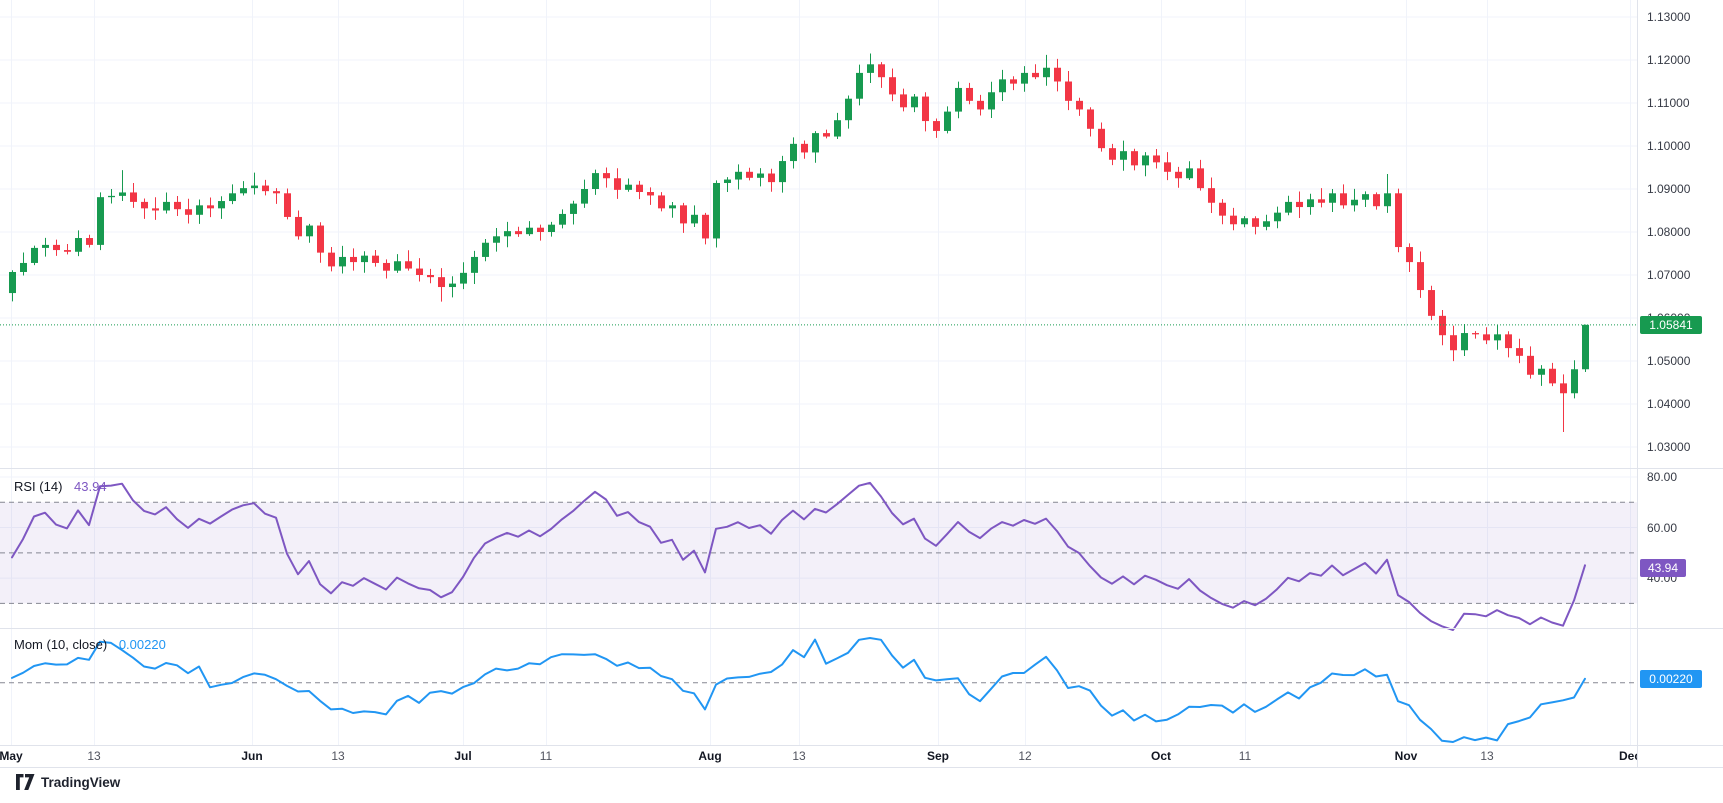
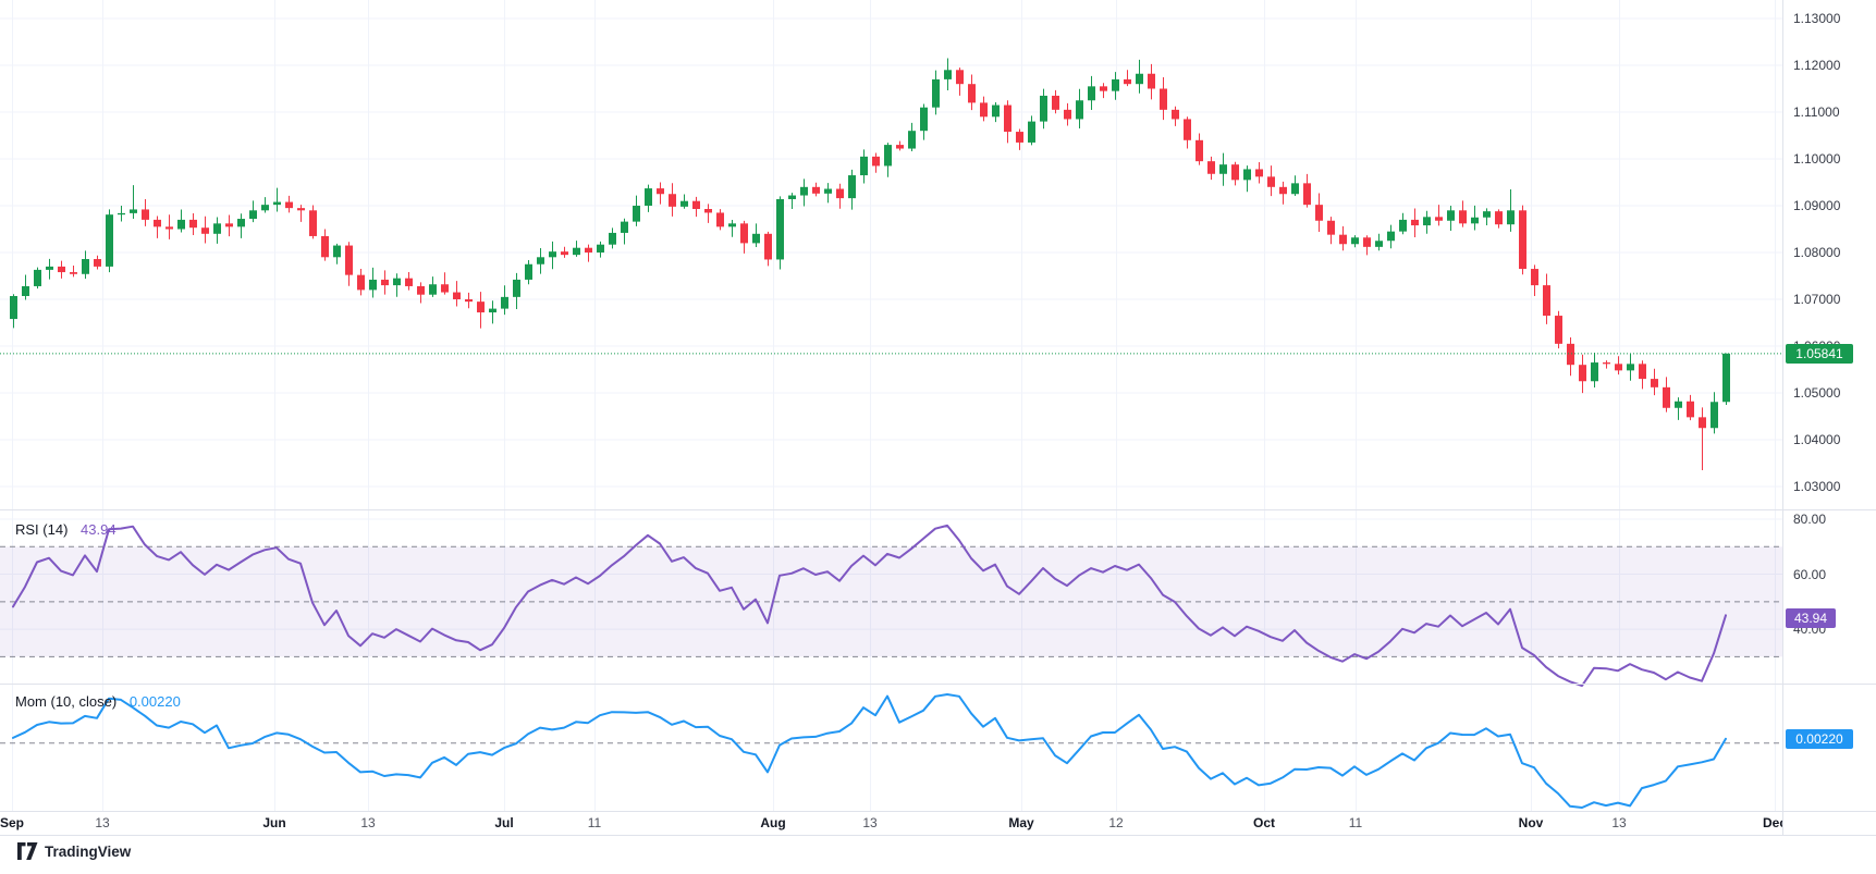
  RSI (14) 43.94
  Mom (10, close) 0.00220
  1.13000
  1.12000
  1.11000
  1.10000
  1.09000
  1.08000
  1.07000
  1.05000
  1.04000
  1.03000
  80.00
  60.00
  40.00
  1.05841
  43.94
  0.00220
- May
+ Sep
  13
  Jun
  13
  Jul
  11
  Aug
  13
- Sep
+ May
  12
  Oct
  11
  Nov
  13
  TradingView
